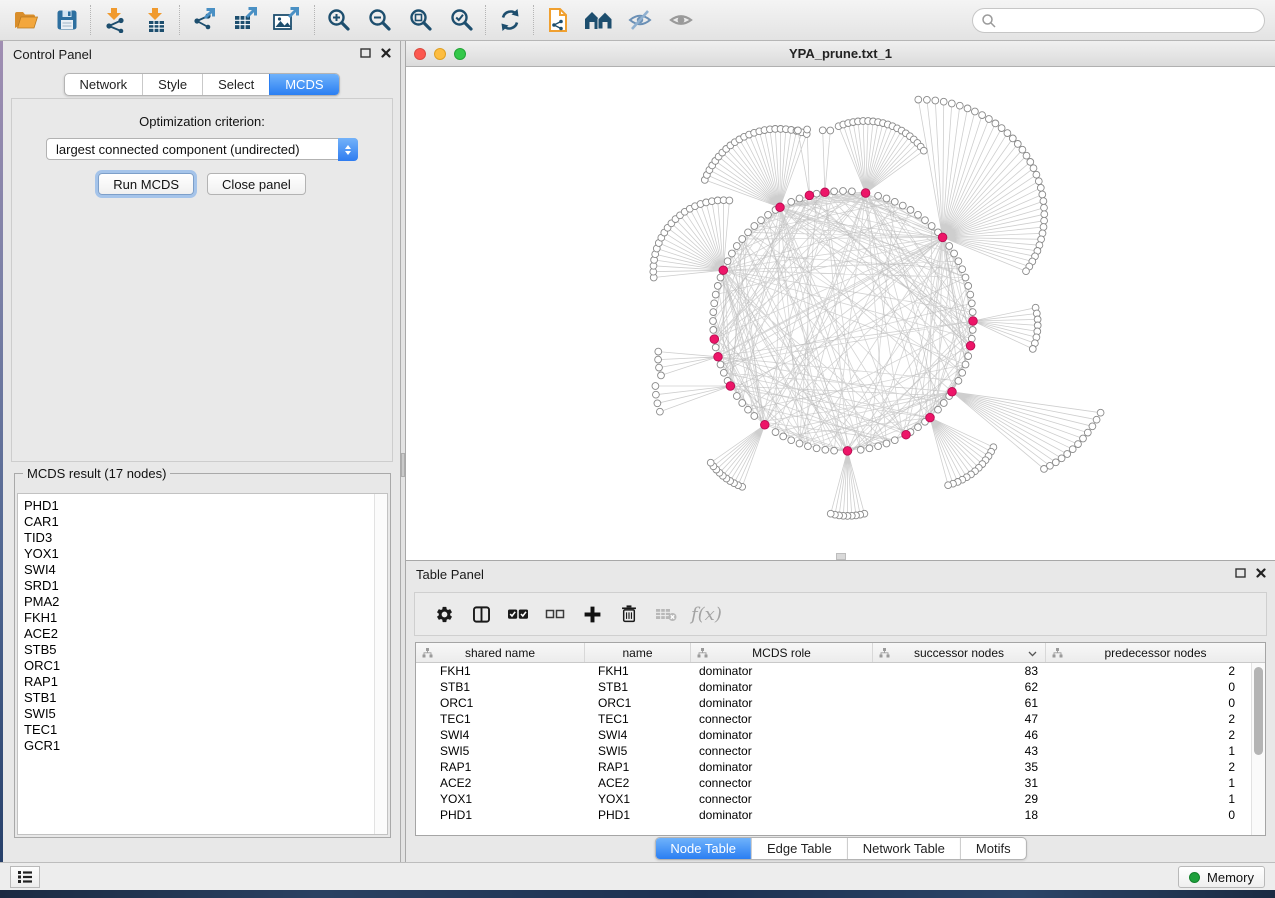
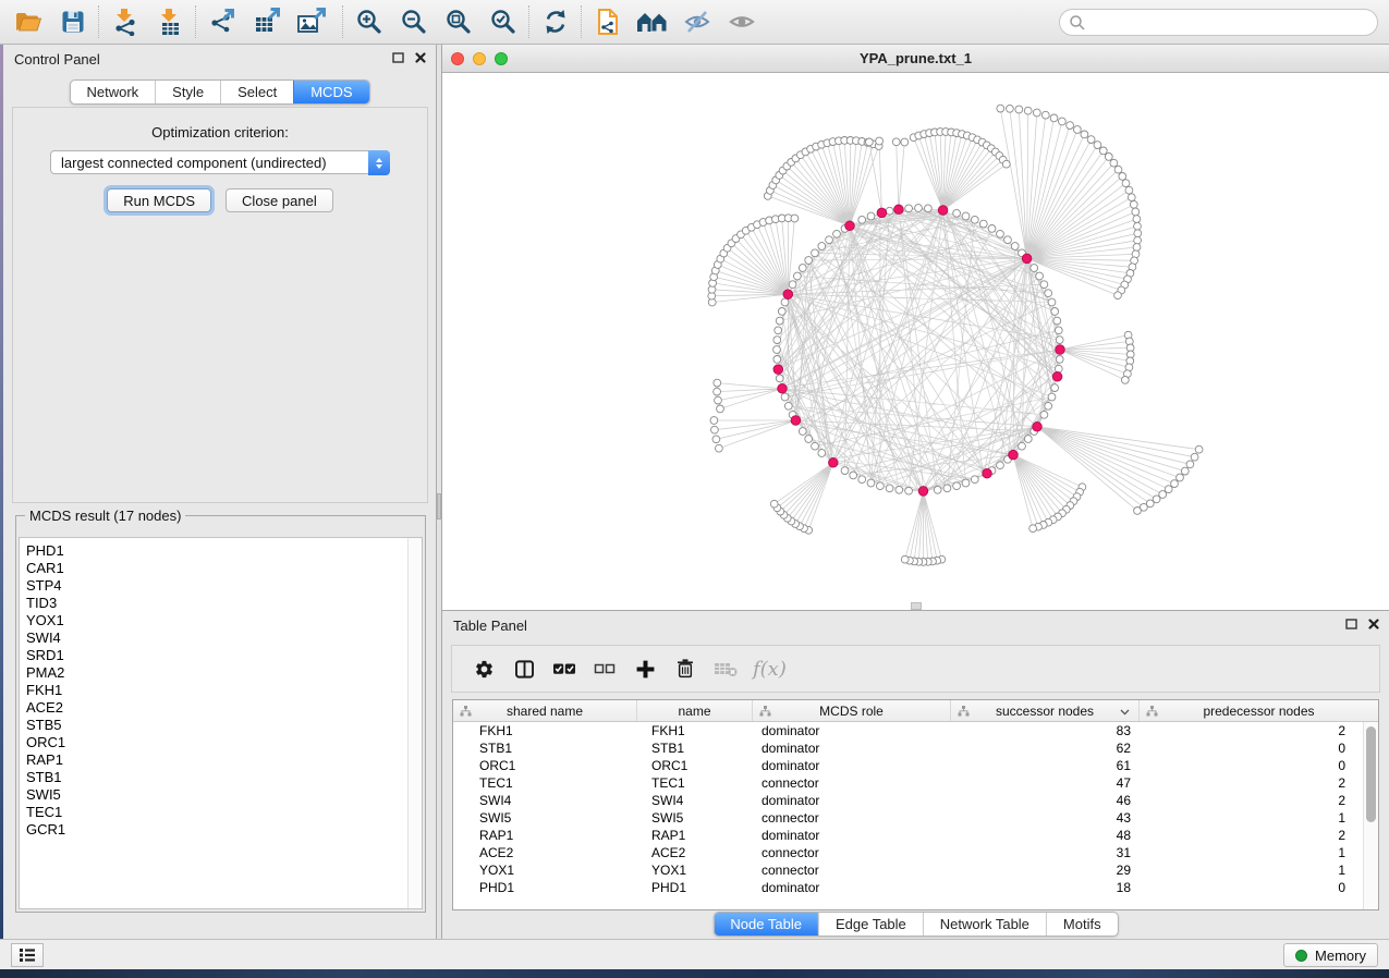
  Control Panel
  Network
  Style
  Select
  MCDS
  Optimization criterion:
  largest connected component (undirected)
  Run MCDS
  Close panel
  MCDS result (17 nodes)
  PHD1
  CAR1
+ STP4
  TID3
  YOX1
  SWI4
  SRD1
  PMA2
  FKH1
  ACE2
  STB5
  ORC1
  RAP1
  STB1
  SWI5
  TEC1
  GCR1
  YPA_prune.txt_1
  Table Panel
  f(x)
  shared name
  name
  MCDS role
  successor nodes
  predecessor nodes
  FKH1
  FKH1
  dominator
  83
  2
  STB1
  STB1
  dominator
  62
  0
  ORC1
  ORC1
  dominator
  61
  0
  TEC1
  TEC1
  connector
  47
  2
  SWI4
  SWI4
  dominator
  46
  2
  SWI5
  SWI5
  connector
  43
  1
  RAP1
  RAP1
  dominator
- 35
+ 48
  2
  ACE2
  ACE2
  connector
  31
  1
  YOX1
  YOX1
  connector
  29
  1
  PHD1
  PHD1
  dominator
  18
  0
  Node Table
  Edge Table
  Network Table
  Motifs
  Memory
